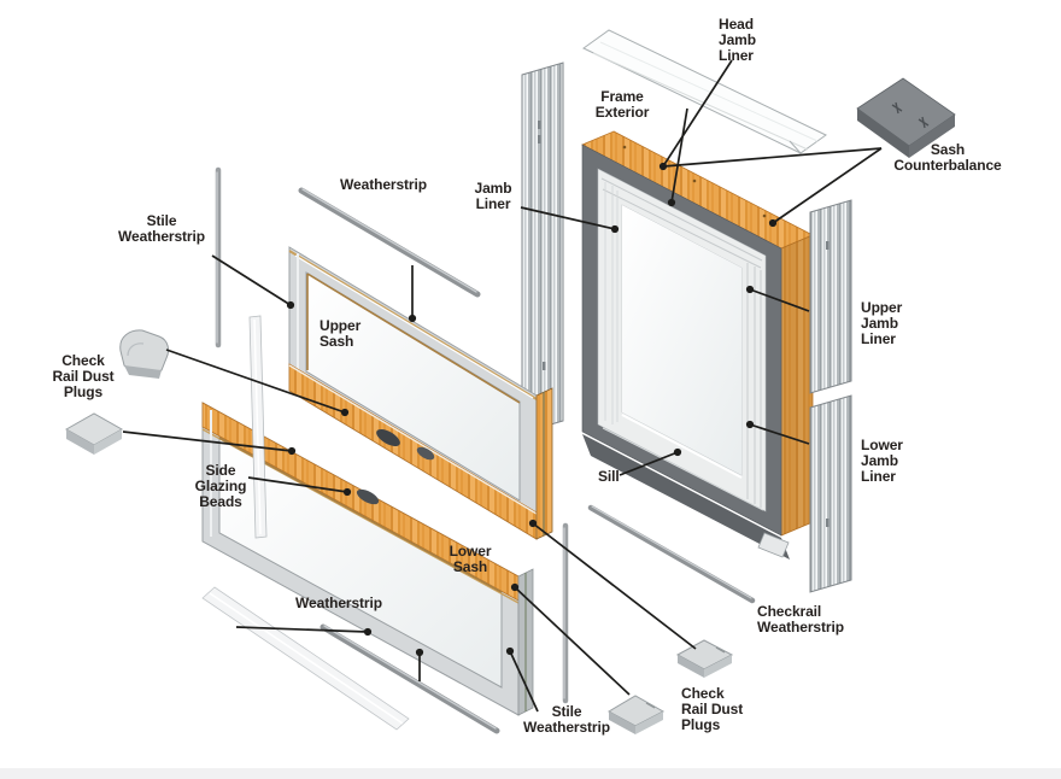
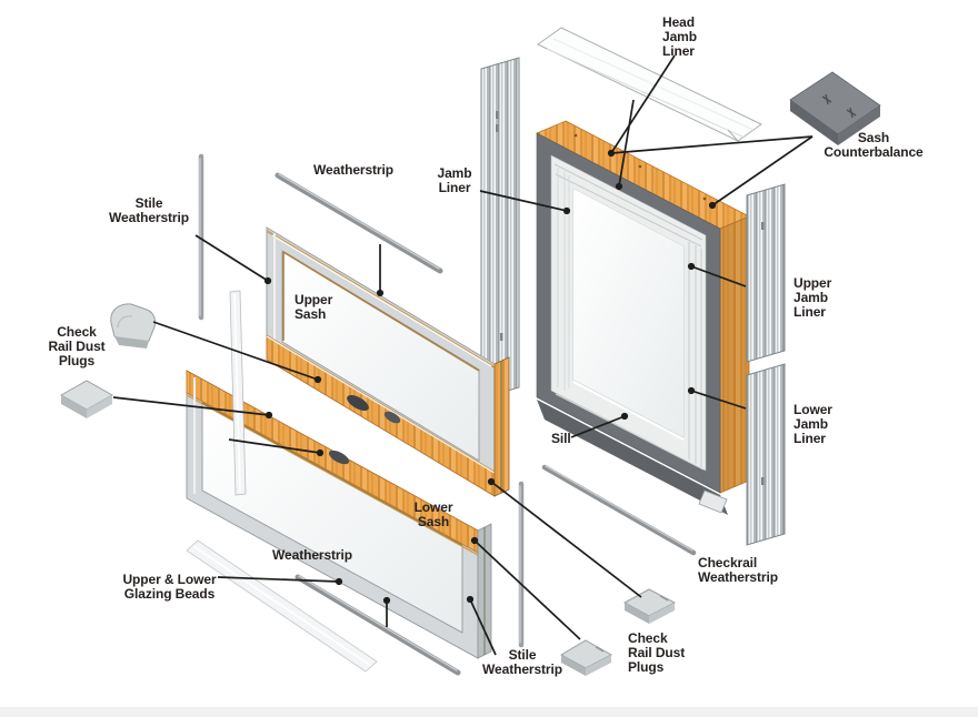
  Head
  Jamb
  Liner
- Frame
- Exterior
  Sash
  Counterbalance
  Jamb
  Liner
  Weatherstrip
  Stile
  Weatherstrip
  Upper
  Sash
  Check
  Rail Dust
  Plugs
- Side
- Glazing
- Beads
  Sill
  Upper
  Jamb
  Liner
  Lower
  Jamb
  Liner
  Lower
  Sash
  Weatherstrip
+ Upper & Lower
+ Glazing Beads
  Checkrail
  Weatherstrip
  Stile
  Weatherstrip
  Check
  Rail Dust
  Plugs
